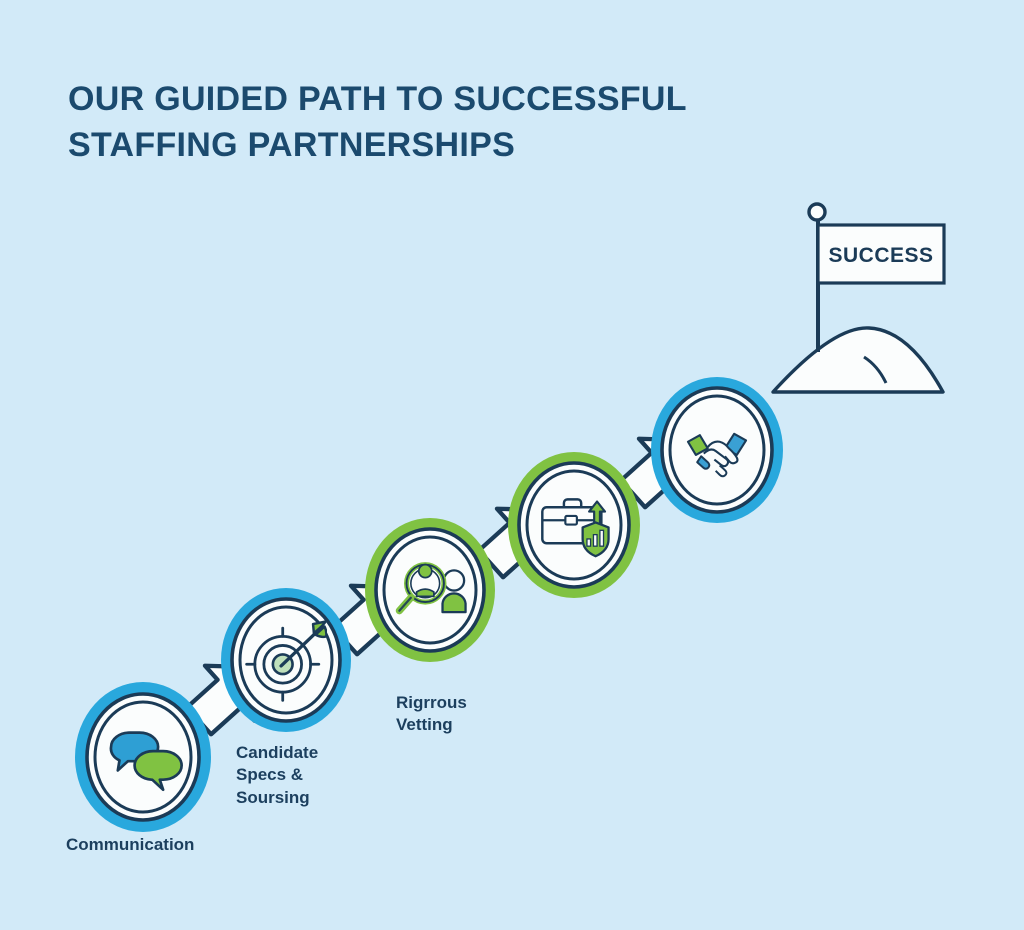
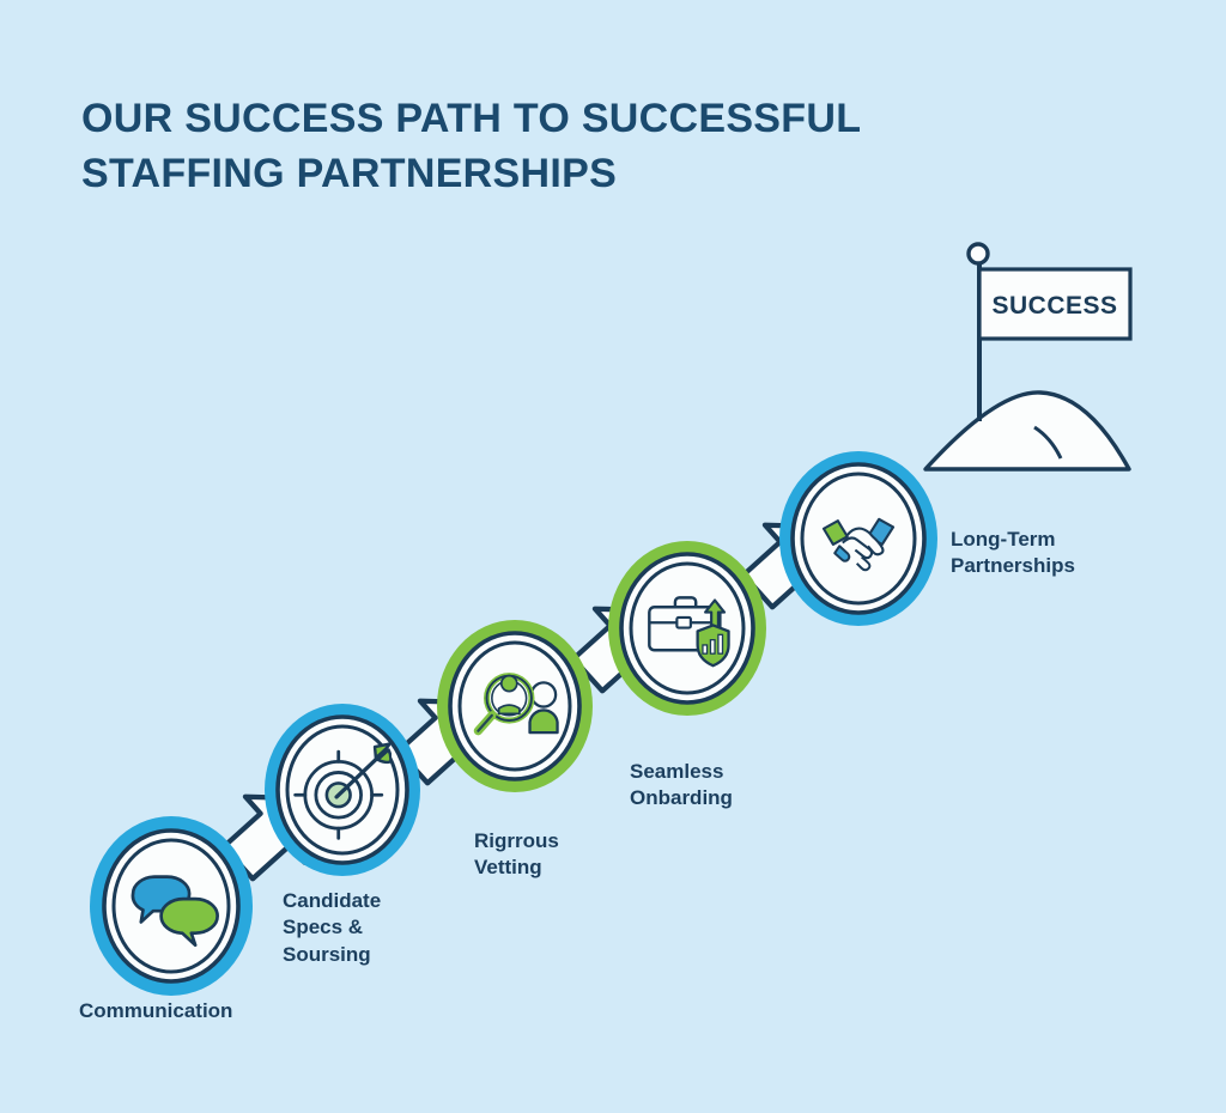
- OUR GUIDED PATH TO SUCCESSFUL
+ OUR SUCCESS PATH TO SUCCESSFUL
  STAFFING PARTNERSHIPS
  SUCCESS
  Communication
  Candidate
  Specs &
  Soursing
  Rigrrous
  Vetting
+ Seamless
+ Onbarding
+ Long-Term
+ Partnerships
